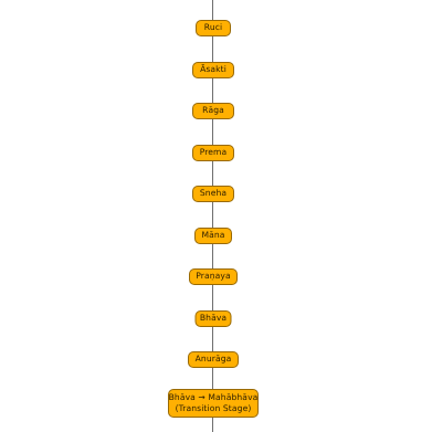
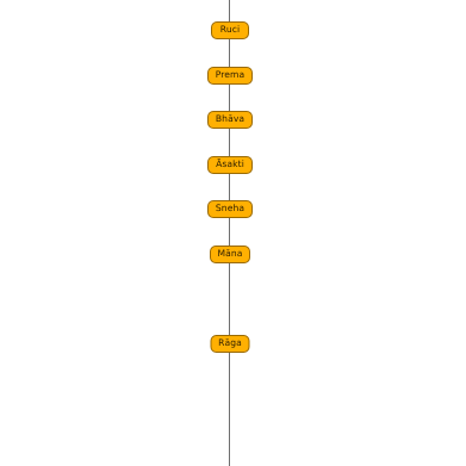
  Ruci
- Āsakti
+ Prema
- Rāga
+ Bhāva
- Prema
+ Āsakti
  Sneha
  Māna
- Praṇaya
- Bhāva
+ Rāga
- Anurāga
- Bhāva → Mahābhāva
- (Transition Stage)
